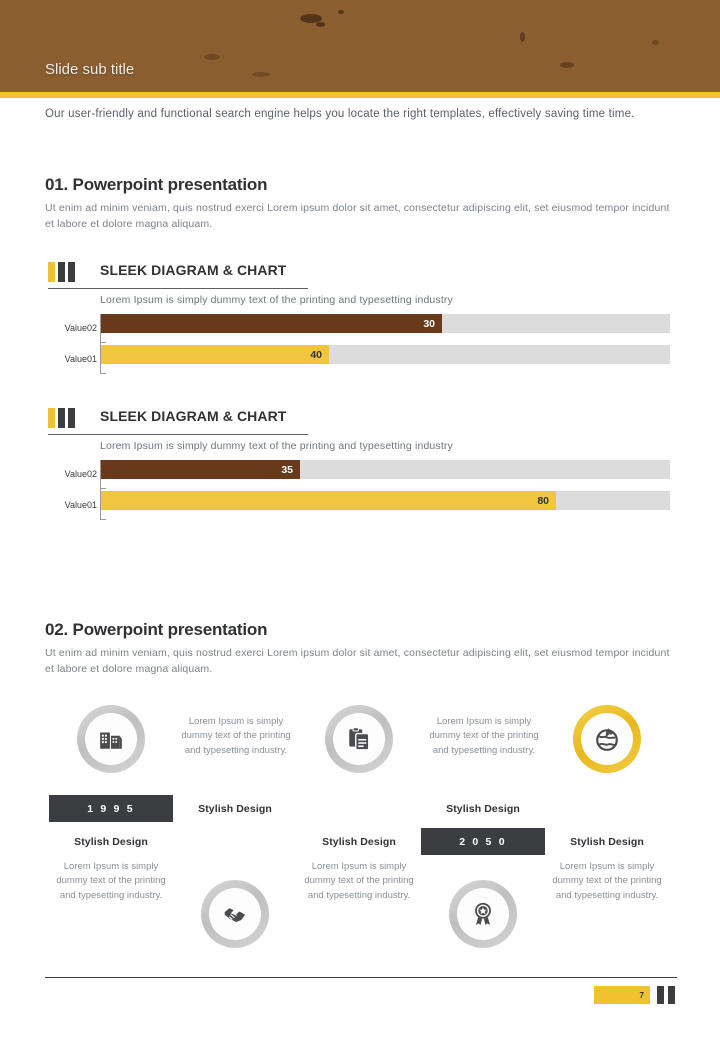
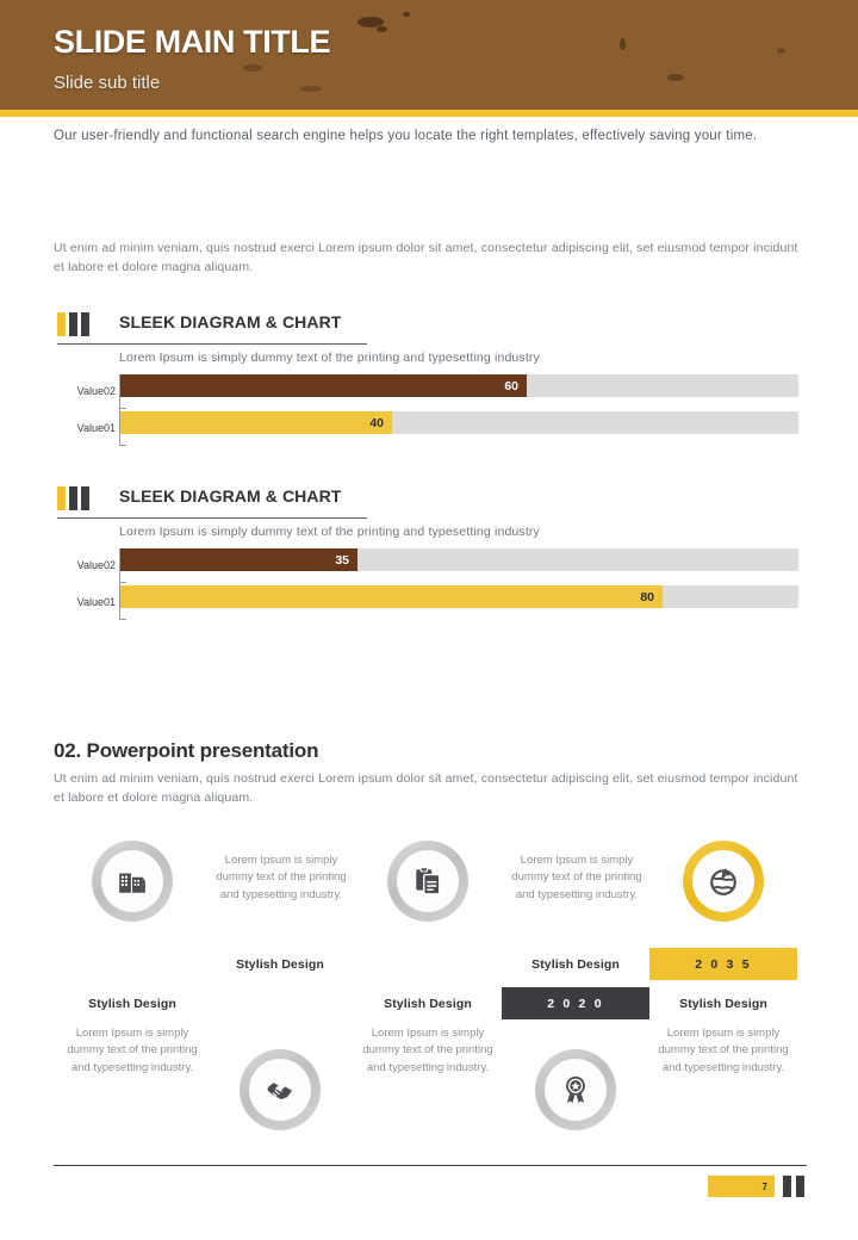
+ SLIDE MAIN TITLE
  Slide sub title
- Our user-friendly and functional search engine helps you locate the right templates, effectively saving time time.
+ Our user-friendly and functional search engine helps you locate the right templates, effectively saving your time.
- 01. Powerpoint presentation
  Ut enim ad minim veniam, quis nostrud exerci Lorem ipsum dolor sit amet, consectetur adipiscing elit, set eiusmod tempor incidunt et labore et dolore magna aliquam.
  SLEEK DIAGRAM & CHART
  Lorem Ipsum is simply dummy text of the printing and typesetting industry
  Value02
- 30
+ 60
  Value01
  40
  SLEEK DIAGRAM & CHART
  Lorem Ipsum is simply dummy text of the printing and typesetting industry
  Value02
  35
  Value01
  80
  02. Powerpoint presentation
  Ut enim ad minim veniam, quis nostrud exerci Lorem ipsum dolor sit amet, consectetur adipiscing elit, set eiusmod tempor incidunt et labore et dolore magna aliquam.
  Lorem Ipsum is simply dummy text of the printing and typesetting industry.
  Lorem Ipsum is simply dummy text of the printing and typesetting industry.
- 1 9 9 5
  Stylish Design
  Stylish Design
+ 2 0 3 5
  Stylish Design
  Stylish Design
- 2 0 5 0
+ 2 0 2 0
  Stylish Design
  Lorem Ipsum is simply dummy text of the printing and typesetting industry.
  Lorem Ipsum is simply dummy text of the printing and typesetting industry.
  Lorem Ipsum is simply dummy text of the printing and typesetting industry.
  7
